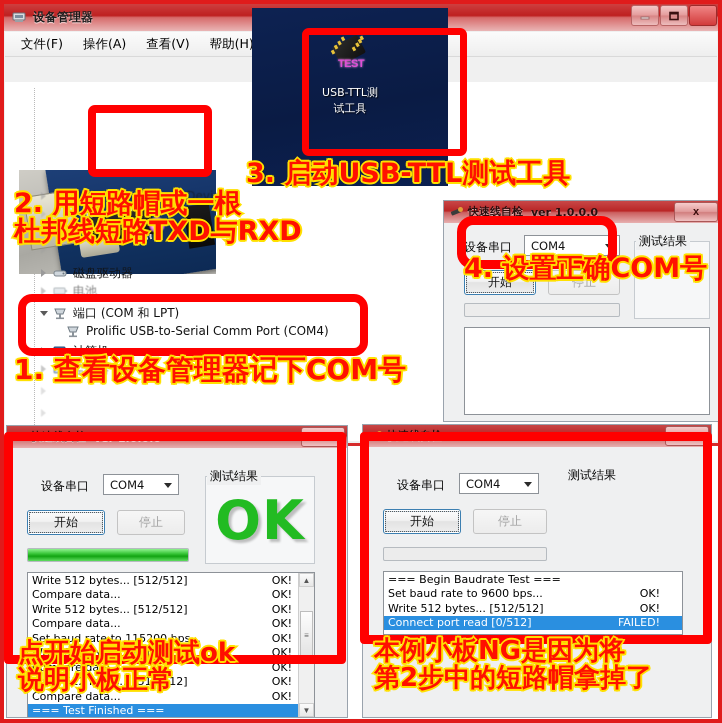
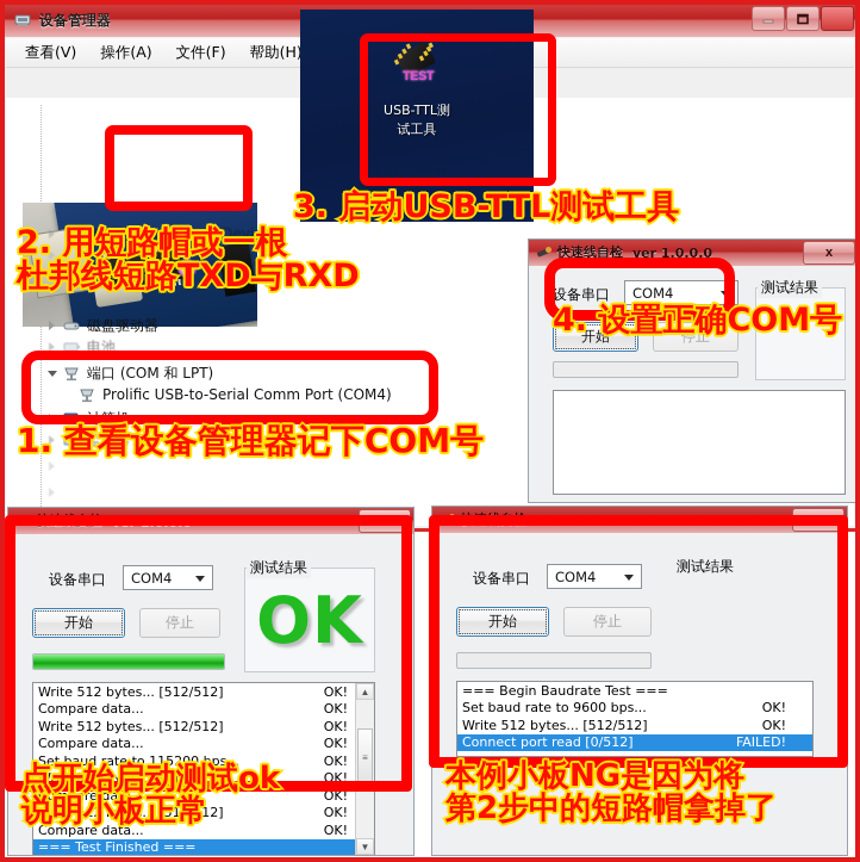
  设备管理器
- 文件(F)
+ 查看(V)
  操作(A)
- 查看(V)
+ 文件(F)
  帮助(H
  USB Mass Storage Devices
  磁盘驱动器
  电池
  端口 (COM 和 LPT)
  Prolific USB-to-Serial Comm Port (COM4)
  计算机
  监视器
  TEST
  USB-TTL测
  试工具
  快速线自检
  ver 1.0.0.0
  x
  设备串口
  COM4
  开始
  停止
  测试结果
  快速线自检
  ver 1.0.0.0
  x
  设备串口
  COM4
  开始
  停止
  OK
  测试结果
  Write 512 bytes... [512/512]
  OK!
  Compare data...
  OK!
  Write 512 bytes... [512/512]
  OK!
  Compare data...
  OK!
  Set baud rate to 115200 bps...
  OK!
  Write 512 bytes... [512/512]
  OK!
  Compare data...
  OK!
  Write 512 bytes... [512/512]
  OK!
  Compare data...
  OK!
  === Test Finished ===
  ▲
  ≡
  ▼
  快速线自检
  ver 1.0.0.0
  x
  设备串口
  COM4
  开始
  停止
  测试结果
  === Begin Baudrate Test ===
  Set baud rate to 9600 bps...
  OK!
  Write 512 bytes... [512/512]
  OK!
  Connect port read [0/512]
  FAILED!
  2. 用短路帽或一根
  杜邦线短路TXD与RXD
  3. 启动USB-TTL测试工具
  4. 设置正确COM号
  1. 查看设备管理器记下COM号
  点开始启动测试ok
  说明小板正常
  本例小板NG是因为将
  第2步中的短路帽拿掉了
